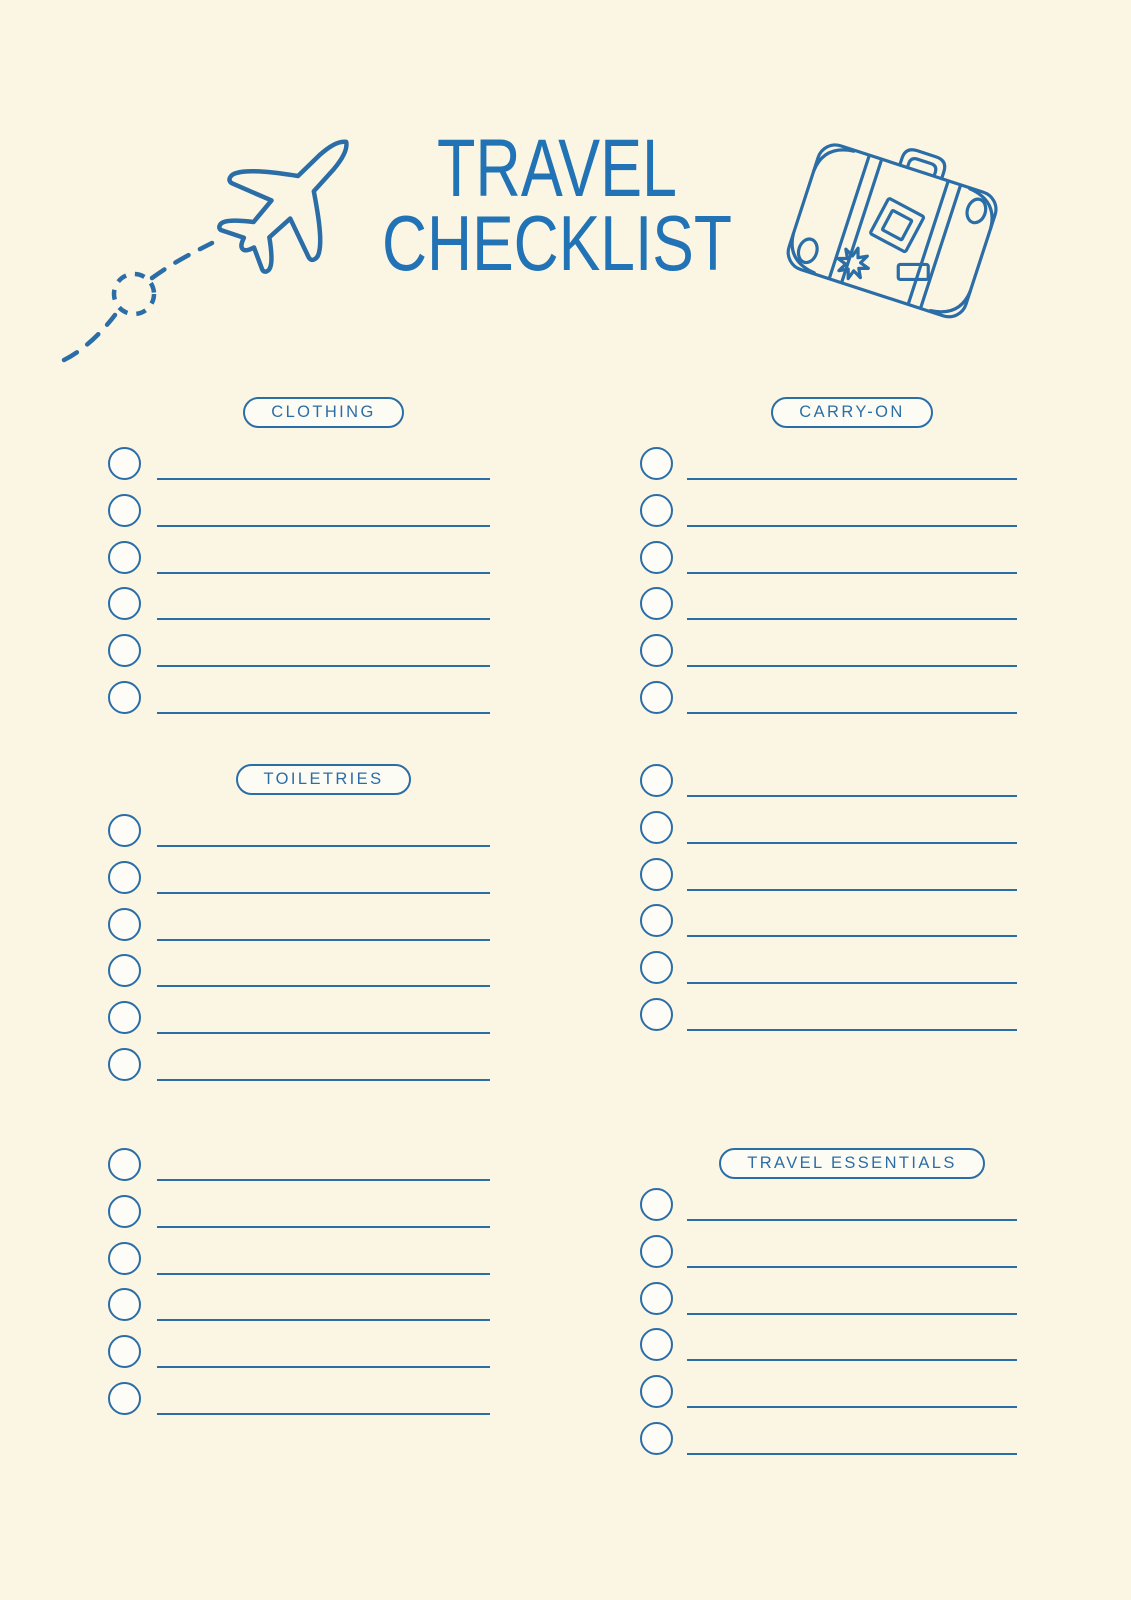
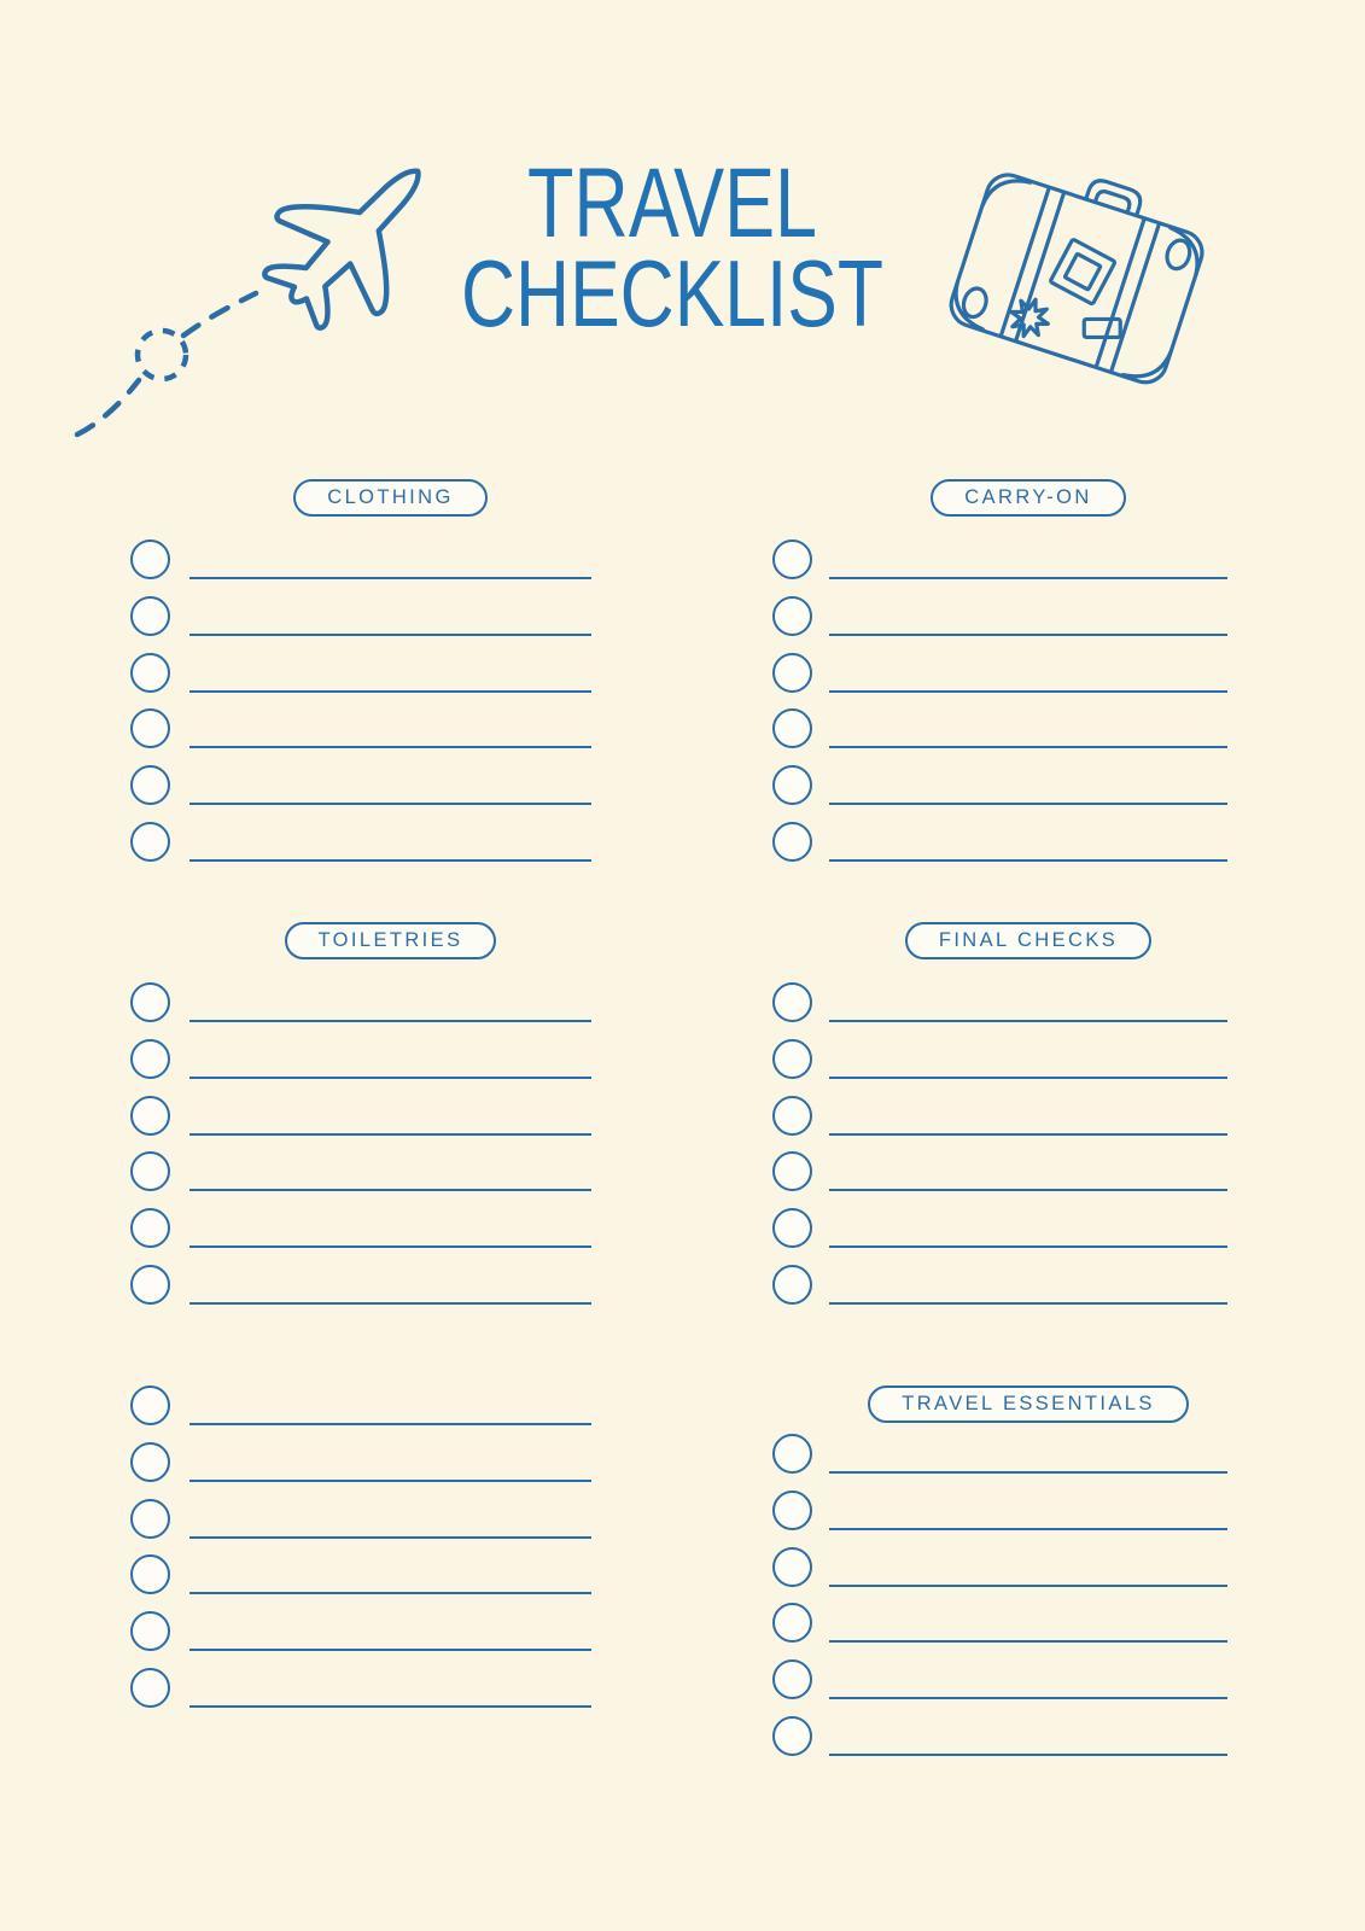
  TRAVEL
  CHECKLIST
  CLOTHING
  CARRY-ON
  TOILETRIES
+ FINAL CHECKS
  TRAVEL ESSENTIALS
